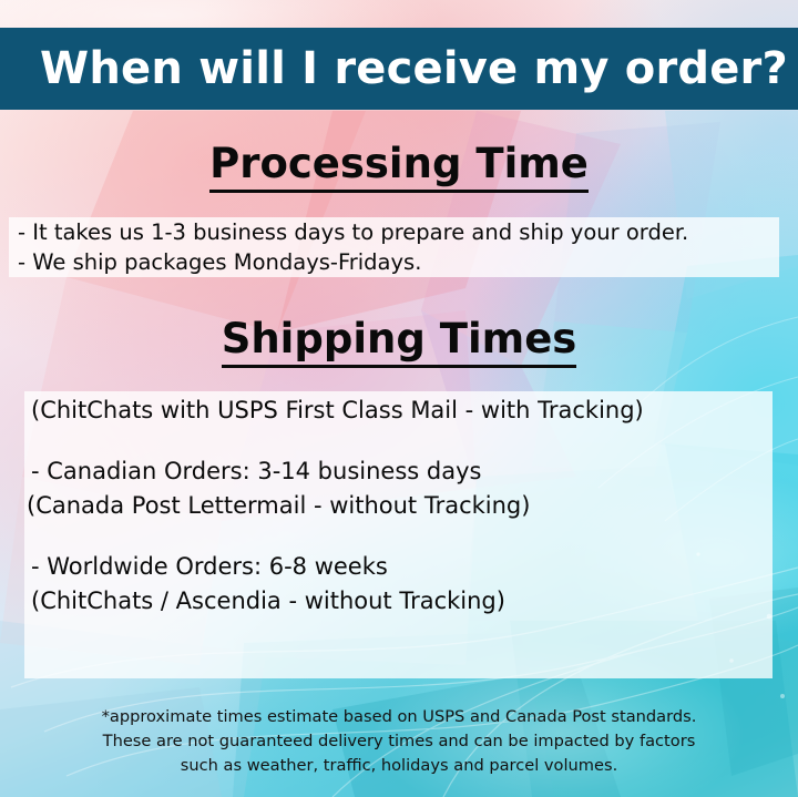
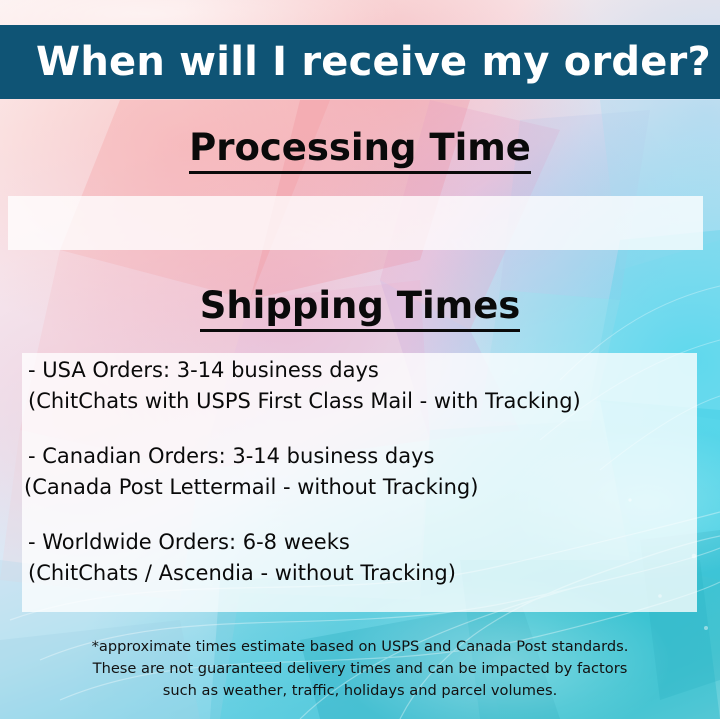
  When will I receive my order?
  Processing Time
- - It takes us 1-3 business days to prepare and ship your order.
- - We ship packages Mondays-Fridays.
  Shipping Times
+ - USA Orders: 3-14 business days
  (ChitChats with USPS First Class Mail - with Tracking)
  - Canadian Orders: 3-14 business days
  (Canada Post Lettermail - without Tracking)
  - Worldwide Orders: 6-8 weeks
  (ChitChats / Ascendia - without Tracking)
  *approximate times estimate based on USPS and Canada Post standards.
  These are not guaranteed delivery times and can be impacted by factors
  such as weather, traffic, holidays and parcel volumes.
